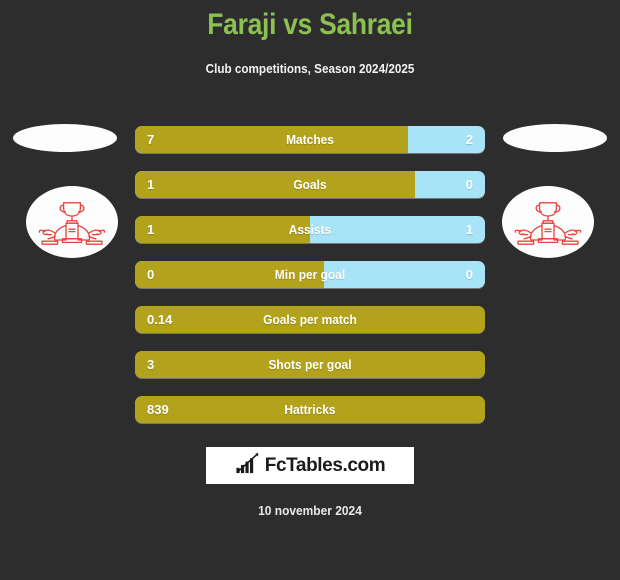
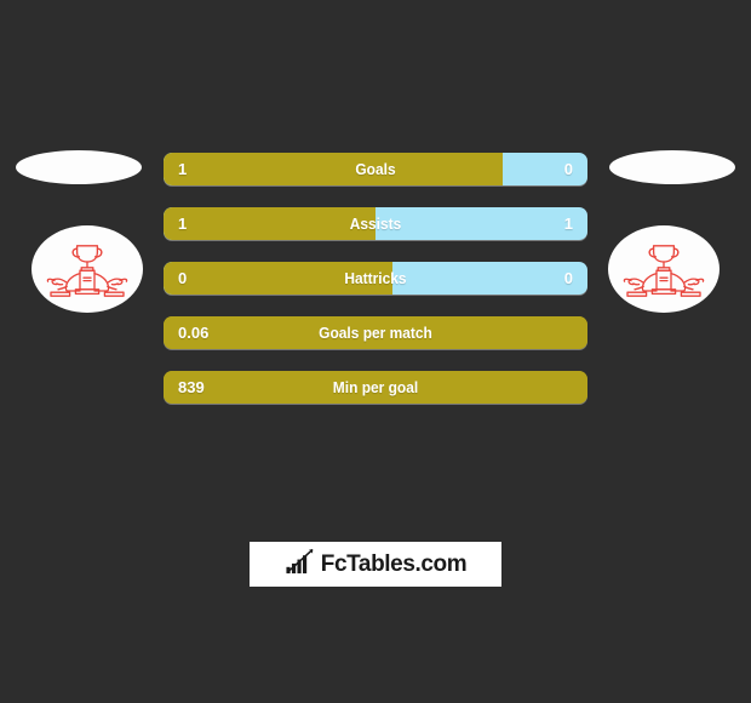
- Faraji vs Sahraei
- Club competitions, Season 2024/2025
- 7
- Matches
- 2
  1
  Goals
  0
  1
  Assists
  1
  0
- Min per goal
+ Hattricks
  0
- 0.14
+ 0.06
  Goals per match
- 3
- Shots per goal
  839
- Hattricks
+ Min per goal
  FcTables.com
- 10 november 2024
